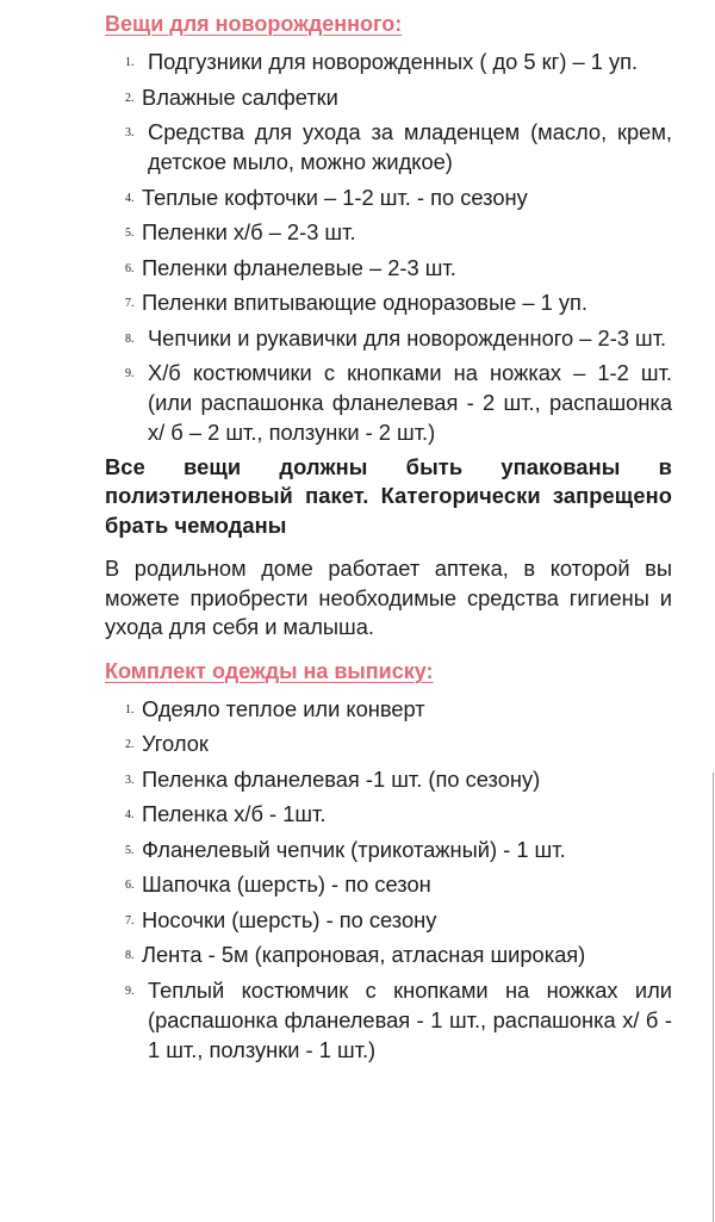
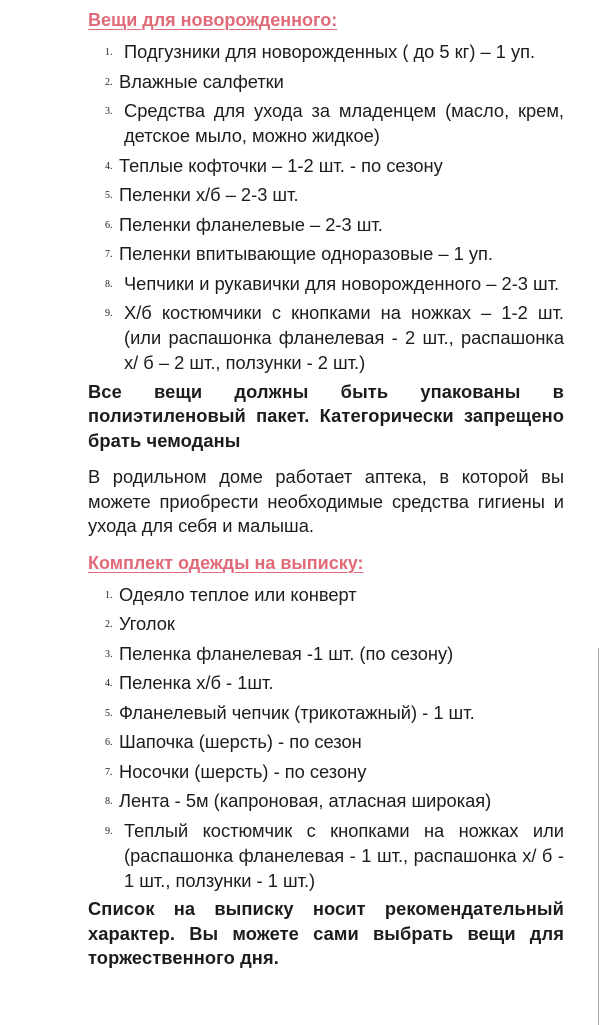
  Вещи для новорожденного:
  1.
  Подгузники для новорожденных ( до 5 кг) – 1 уп.
  2.
  Влажные салфетки
  3.
  Средства для ухода за младенцем (масло, крем, детское мыло, можно жидкое)
  4.
  Теплые кофточки – 1-2 шт. - по сезону
  5.
  Пеленки х/б – 2-3 шт.
  6.
  Пеленки фланелевые – 2-3 шт.
  7.
  Пеленки впитывающие одноразовые – 1 уп.
  8.
  Чепчики и рукавички для новорожденного – 2-3 шт.
  9.
  Х/б костюмчики с кнопками на ножках – 1-2 шт. (или распашонка фланелевая - 2 шт., распашонка х/ б – 2 шт., ползунки - 2 шт.)
  Все вещи должны быть упакованы в полиэтиленовый пакет. Категорически запрещено брать чемоданы
  В родильном доме работает аптека, в которой вы можете приобрести необходимые средства гигиены и ухода для себя и малыша.
  Комплект одежды на выписку:
  1.
  Одеяло теплое или конверт
  2.
  Уголок
  3.
  Пеленка фланелевая -1 шт. (по сезону)
  4.
  Пеленка х/б - 1шт.
  5.
  Фланелевый чепчик (трикотажный) - 1 шт.
  6.
  Шапочка (шерсть) - по сезон
  7.
  Носочки (шерсть) - по сезону
  8.
  Лента - 5м (капроновая, атласная широкая)
  9.
  Теплый костюмчик с кнопками на ножках или (распашонка фланелевая - 1 шт., распашонка х/ б - 1 шт., ползунки - 1 шт.)
+ Список на выписку носит рекомендательный характер. Вы можете сами выбрать вещи для торжественного дня.
